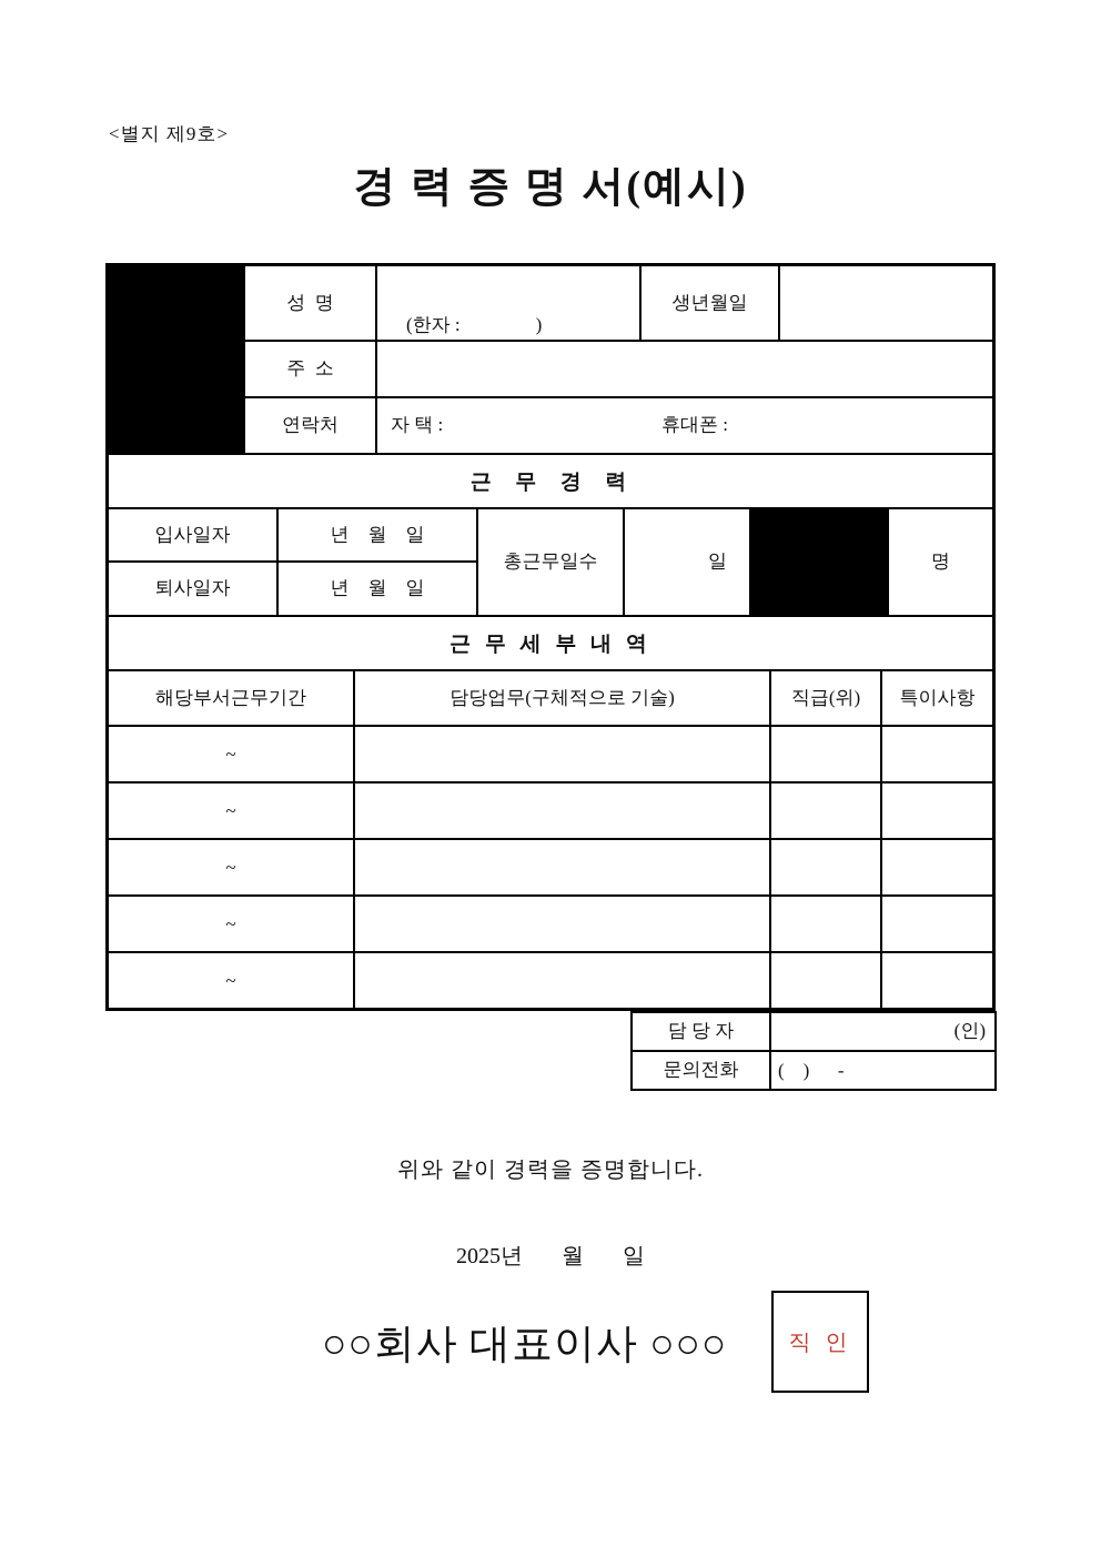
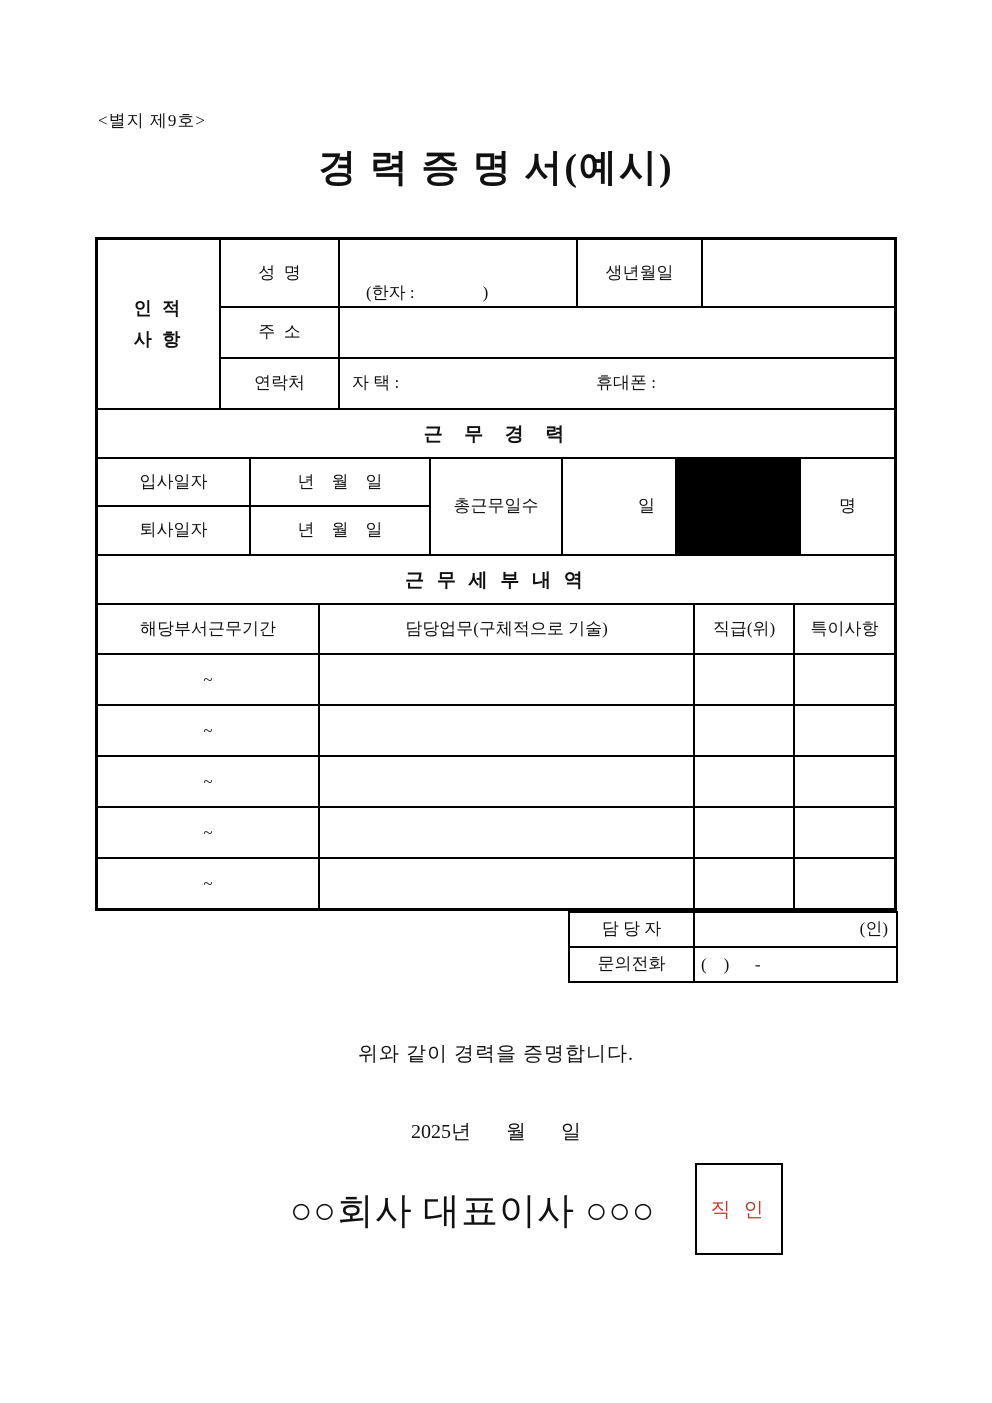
  <별지 제9호>
  경 력 증 명 서(예시)
+ 인 적
+ 사 항
  성 명
  (한자 : )
  생년월일
  주 소
  연락처
  자 택 :
  휴대폰 :
  근 무 경 력
  입사일자
  년 월 일
  퇴사일자
  년 월 일
  총근무일수
  일
  명
  근 무 세 부 내 역
  해당부서근무기간
  담당업무(구체적으로 기술)
  직급(위)
  특이사항
  ~
  ~
  ~
  ~
  ~
  담 당 자
  (인)
  문의전화
  ( ) -
  위와 같이 경력을 증명합니다.
  2025년 월 일
  ○○회사 대표이사 ○○○
  직 인
